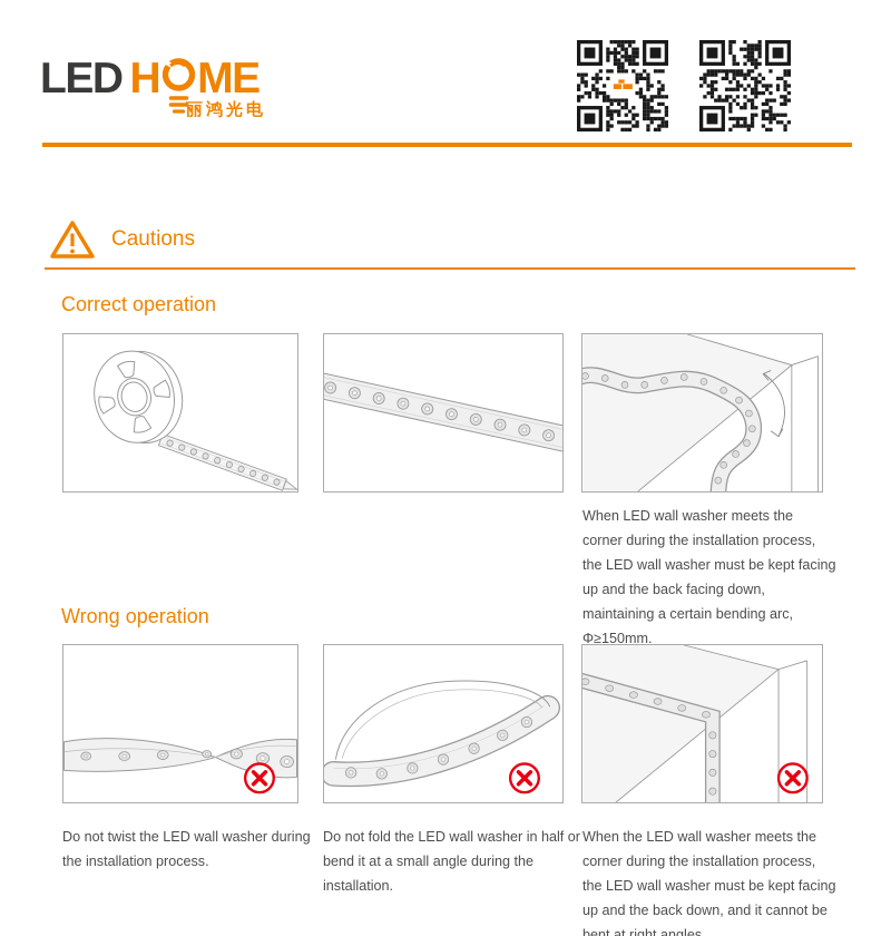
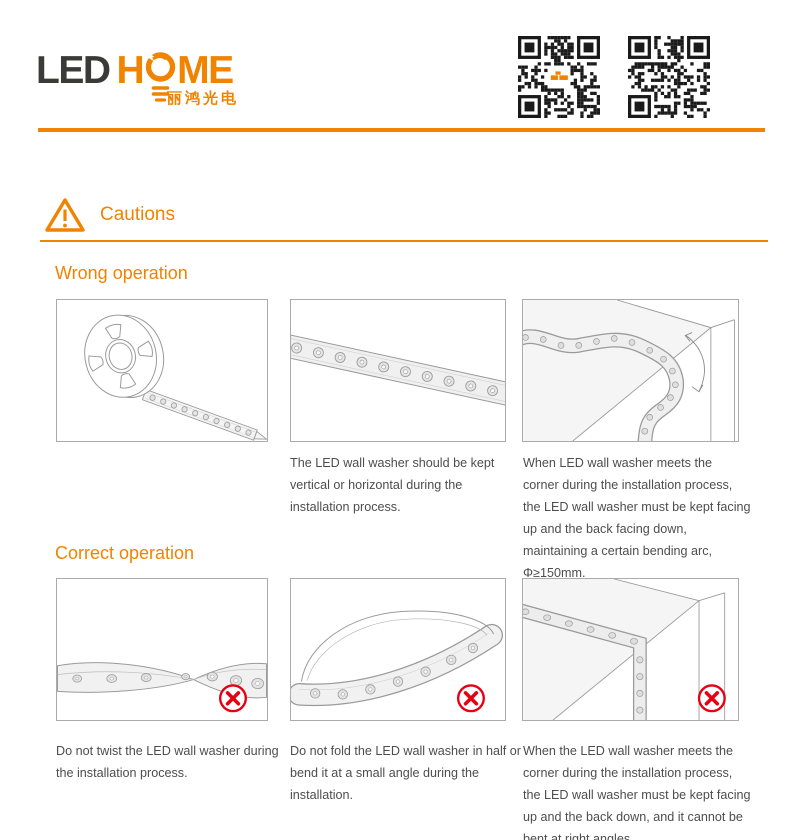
  LED
  H
  ME
  丽鸿光电
  Cautions
- Correct operation
+ Wrong operation
+ The LED wall washer should be kept vertical or horizontal during the installation process.
  When LED wall washer meets the corner during the installation process, the LED wall washer must be kept facing up and the back facing down, maintaining a certain bending arc, Φ≥150mm.
- Wrong operation
+ Correct operation
  Do not twist the LED wall washer during the installation process.
  Do not fold the LED wall washer in half or bend it at a small angle during the installation.
  When the LED wall washer meets the corner during the installation process, the LED wall washer must be kept facing up and the back down, and it cannot be bent at right angles.
